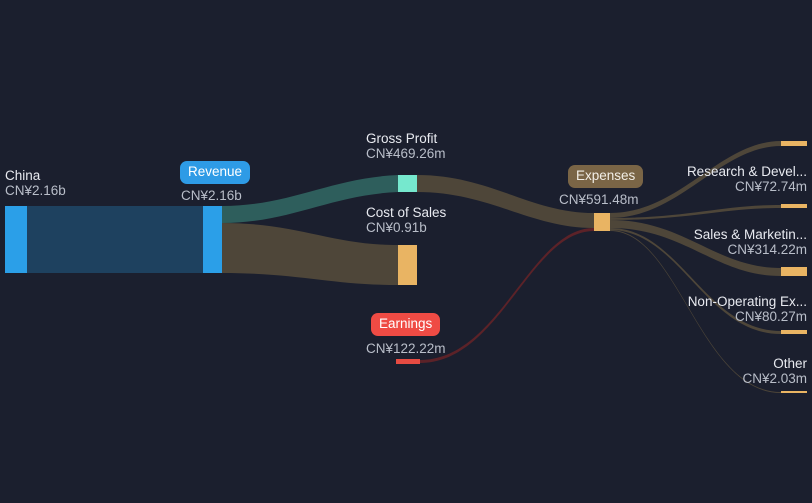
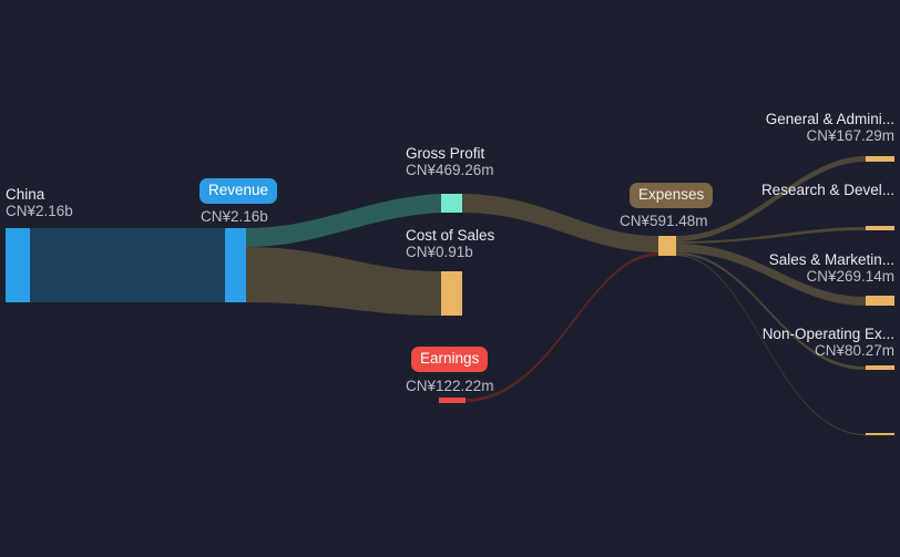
  China
  CN¥2.16b
  Revenue
  CN¥2.16b
  Gross Profit
  CN¥469.26m
  Cost of Sales
  CN¥0.91b
  Earnings
  CN¥122.22m
  Expenses
  CN¥591.48m
+ General & Admini...
+ CN¥167.29m
  Research & Devel...
- CN¥72.74m
  Sales & Marketin...
- CN¥314.22m
+ CN¥269.14m
  Non-Operating Ex...
  CN¥80.27m
- Other
- CN¥2.03m
